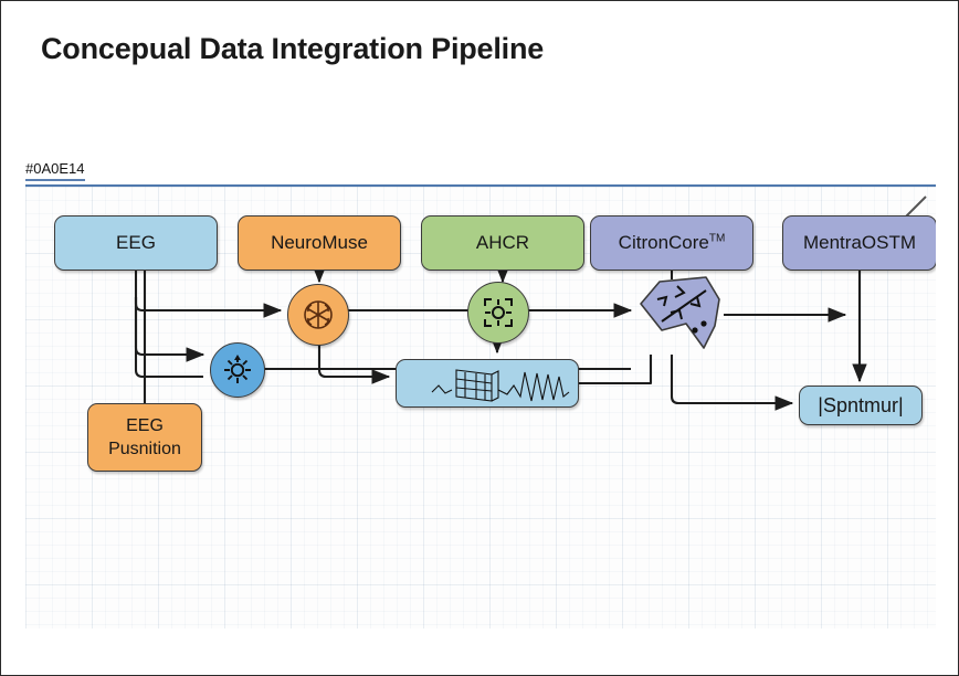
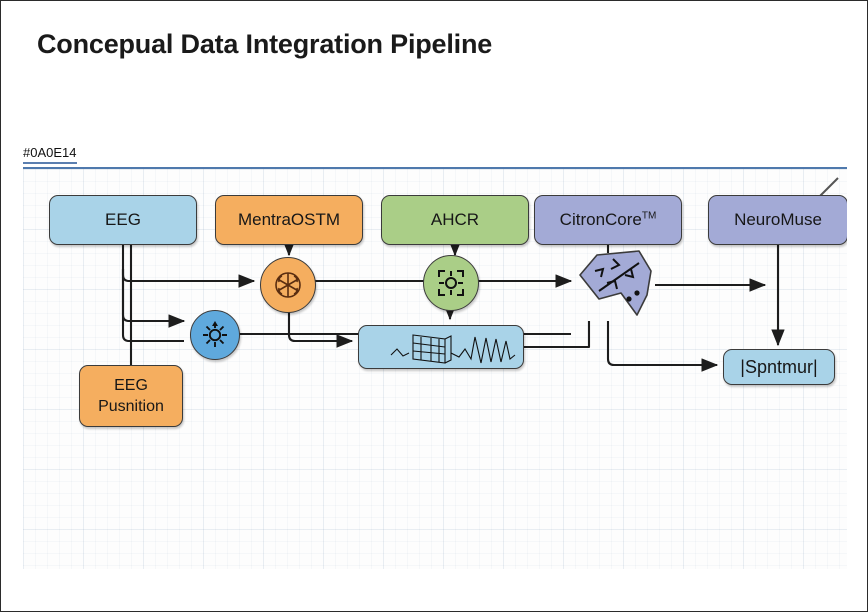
  Concepual Data Integration Pipeline
  #0A0E14
  EEG
- NeuroMuse
+ MentraOSTM
  AHCR
  CitronCoreTM
- MentraOSTM
+ NeuroMuse
  EEG
  Pusnition
  |Spntmur|
